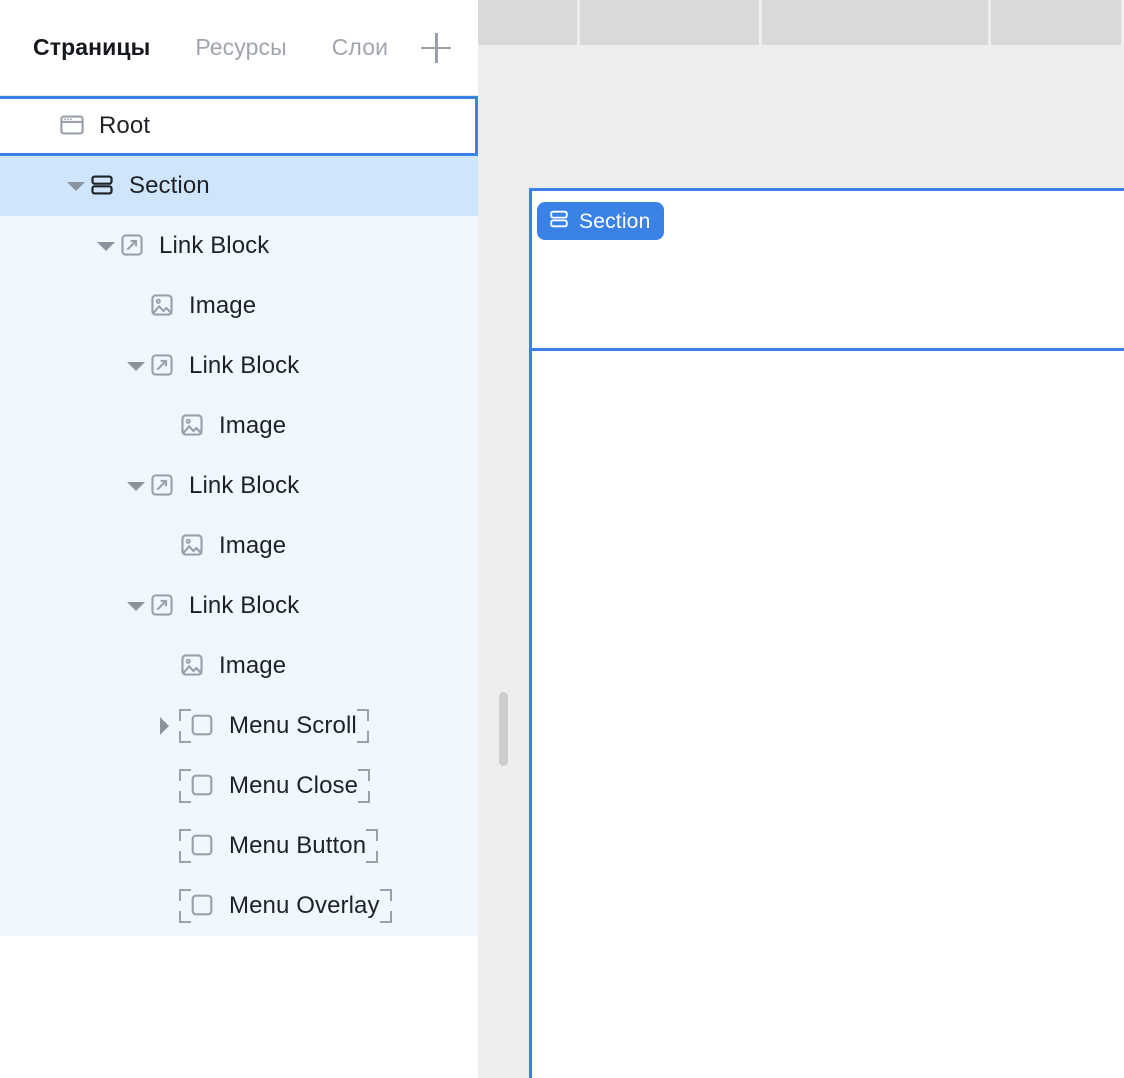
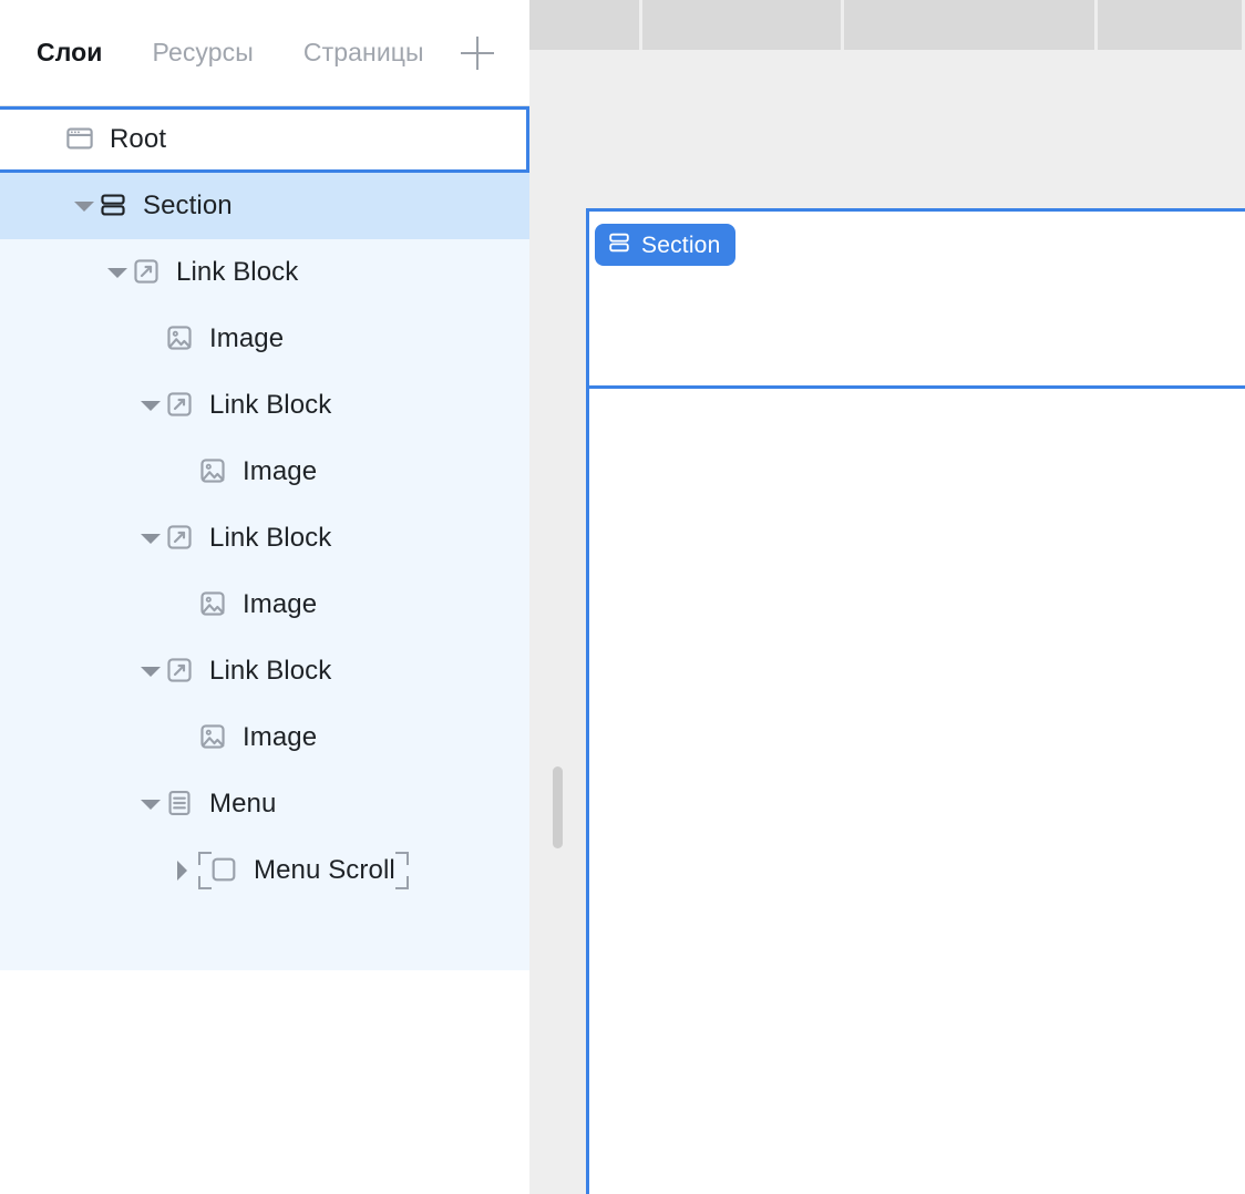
- Страницы
+ Слои
  Ресурсы
- Слои
+ Страницы
  Root
  Section
  Link Block
  Image
  Link Block
  Image
  Link Block
  Image
  Link Block
  Image
+ Menu
  Menu Scroll
- Menu Close
- Menu Button
- Menu Overlay
  Section
